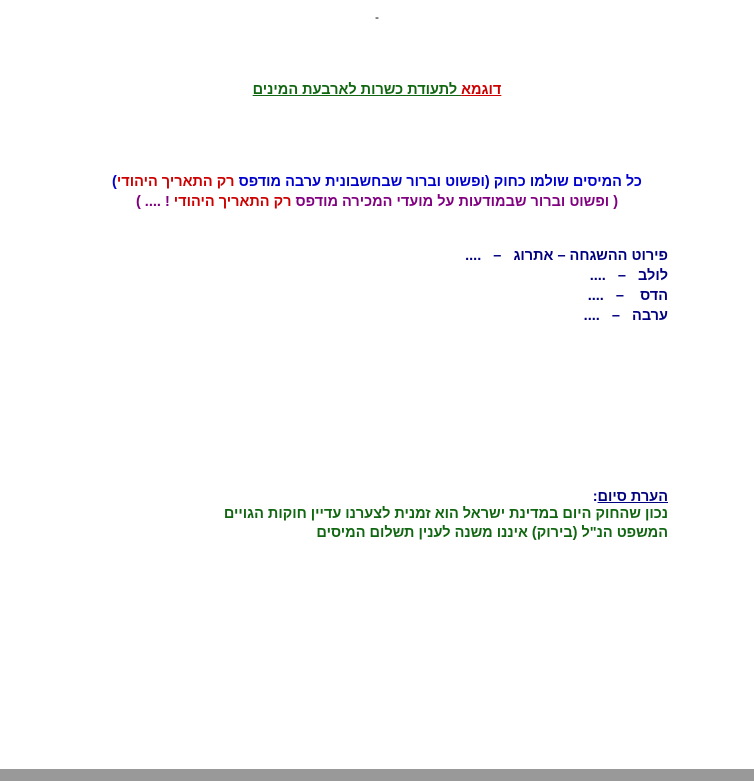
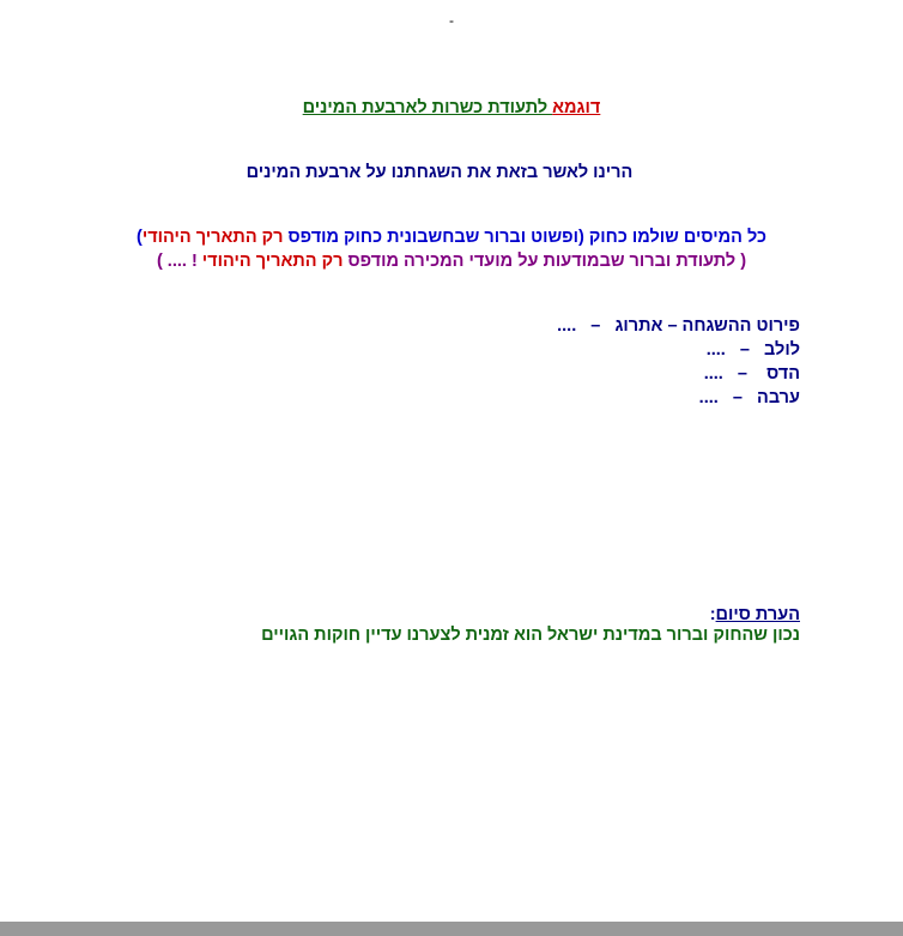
  -
  דוגמא לתעודת כשרות לארבעת המינים
+ הרינו לאשר בזאת את השגחתנו על ארבעת המינים
- כל המיסים שולמו כחוק (ופשוט וברור שבחשבונית ערבה מודפס רק התאריך היהודי)
+ כל המיסים שולמו כחוק (ופשוט וברור שבחשבונית כחוק מודפס רק התאריך היהודי)
- ( ופשוט וברור שבמודעות על מועדי המכירה מודפס רק התאריך היהודי ! .... )
+ ( לתעודת וברור שבמודעות על מועדי המכירה מודפס רק התאריך היהודי ! .... )
  פירוט ההשגחה – אתרוג – ....
  לולב – ....
  הדס – ....
  ערבה – ....
  הערת סיום:
- נכון שהחוק היום במדינת ישראל הוא זמנית לצערנו עדיין חוקות הגויים
+ נכון שהחוק וברור במדינת ישראל הוא זמנית לצערנו עדיין חוקות הגויים
- המשפט הנ"ל (בירוק) איננו משנה לענין תשלום המיסים
